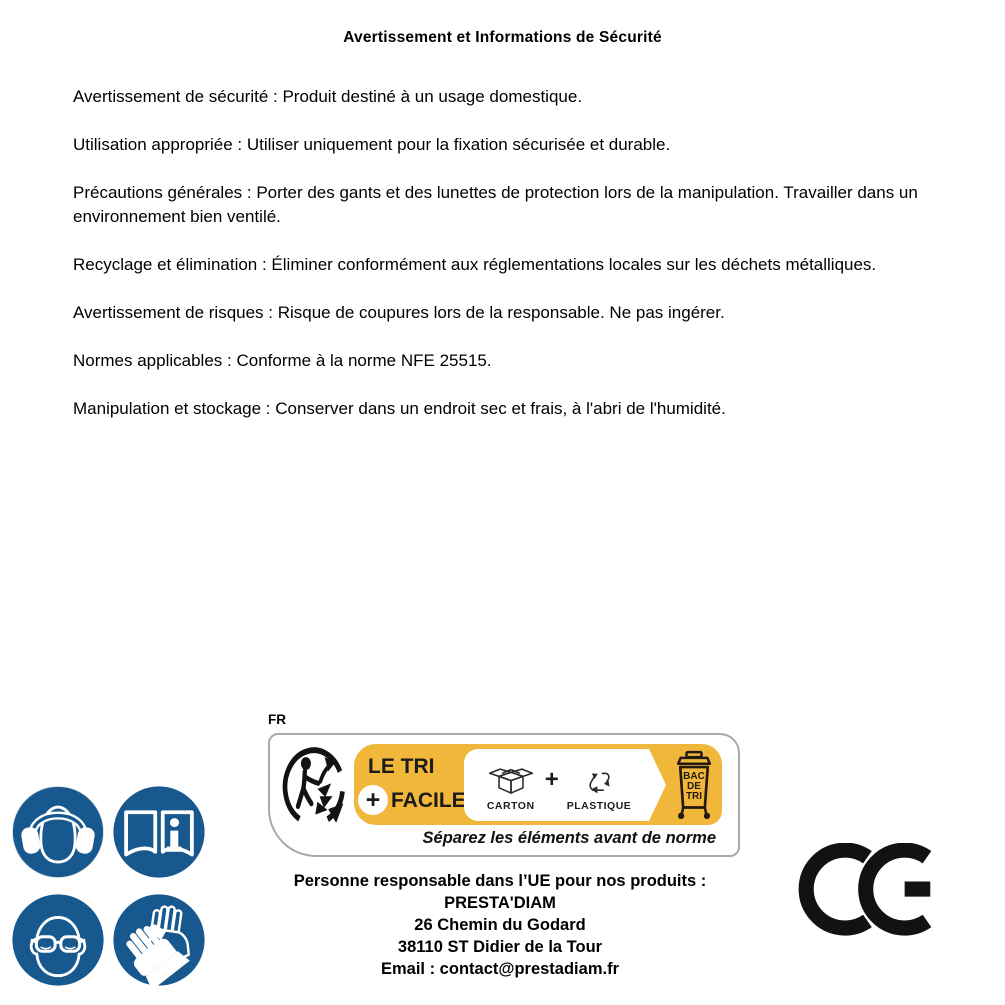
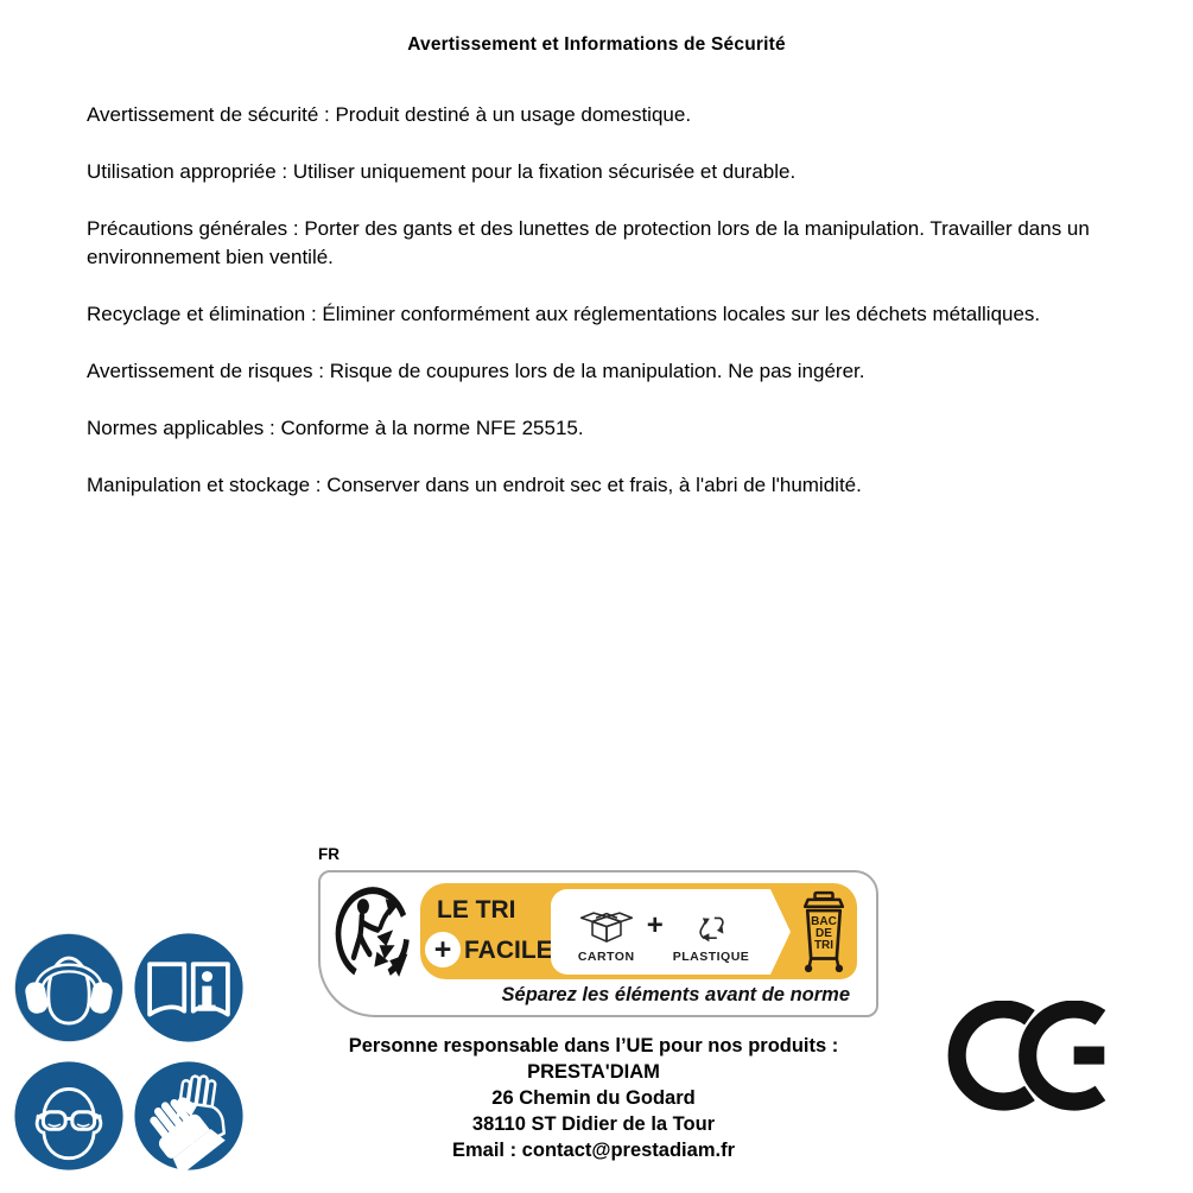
  Avertissement et Informations de Sécurité
  Avertissement de sécurité : Produit destiné à un usage domestique.
  Utilisation appropriée : Utiliser uniquement pour la fixation sécurisée et durable.
  Précautions générales : Porter des gants et des lunettes de protection lors de la manipulation. Travailler dans un environnement bien ventilé.
  Recyclage et élimination : Éliminer conformément aux réglementations locales sur les déchets métalliques.
- Avertissement de risques : Risque de coupures lors de la responsable. Ne pas ingérer.
+ Avertissement de risques : Risque de coupures lors de la manipulation. Ne pas ingérer.
  Normes applicables : Conforme à la norme NFE 25515.
  Manipulation et stockage : Conserver dans un endroit sec et frais, à l'abri de l'humidité.
  FR
  LE TRI
  +
  FACILE
  CARTON
  +
  PLASTIQUE
  BAC
  DE
  TRI
  Séparez les éléments avant de norme
  Personne responsable dans l’UE pour nos produits :
  PRESTA'DIAM
  26 Chemin du Godard
  38110 ST Didier de la Tour
  Email : contact@prestadiam.fr
